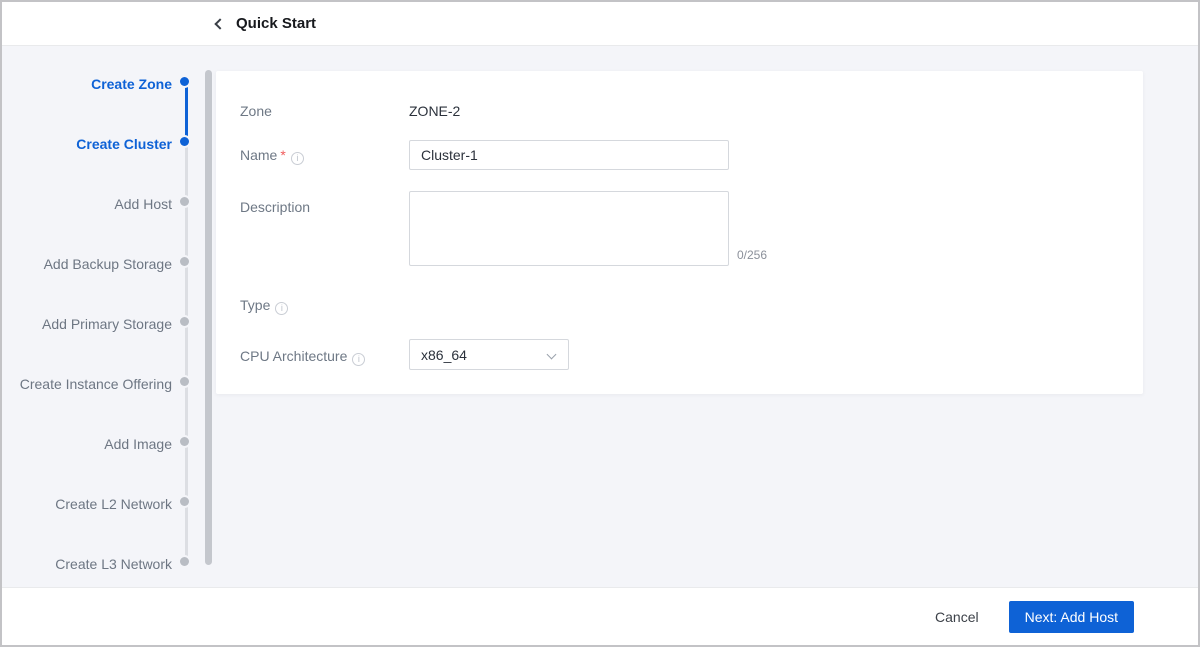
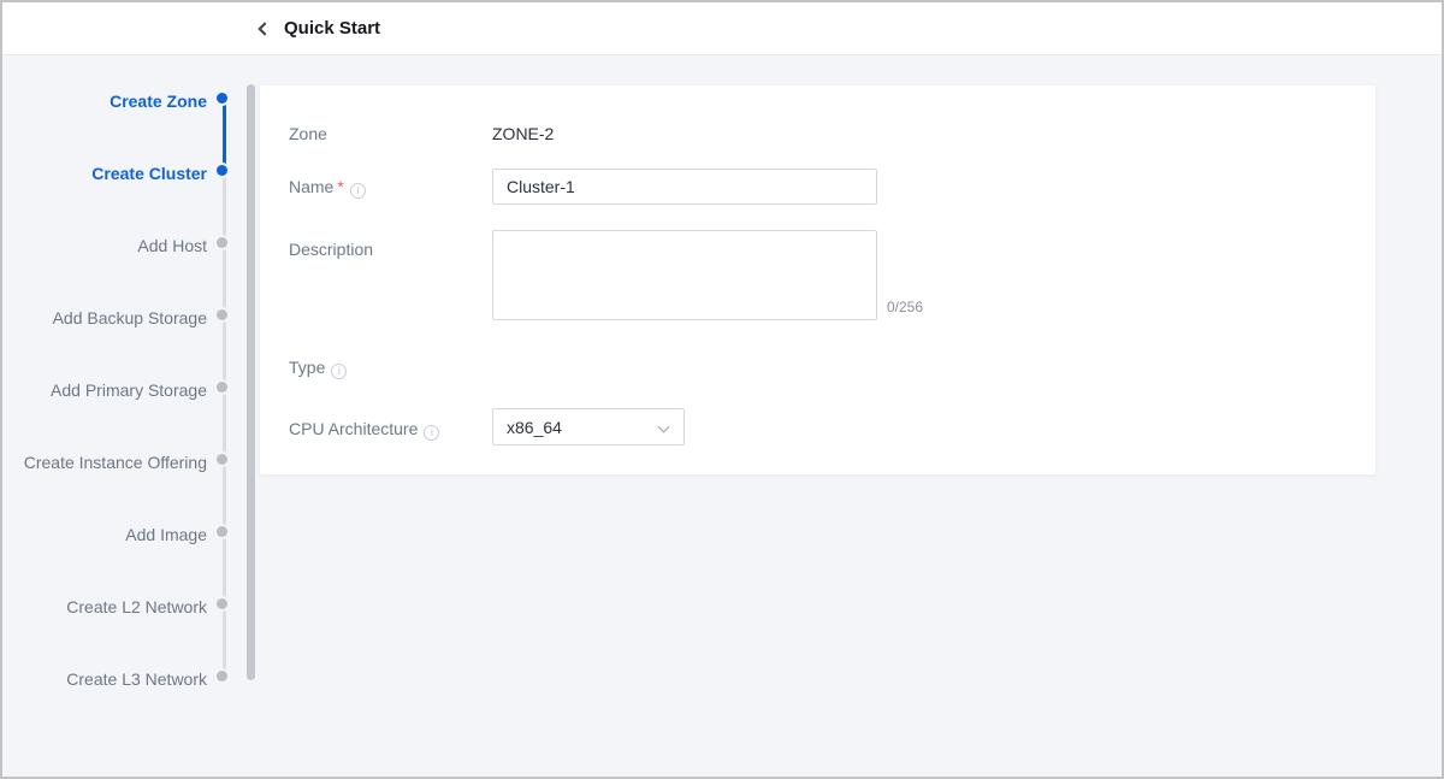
  Quick Start
  Create Zone
  Create Cluster
  Add Host
  Add Backup Storage
  Add Primary Storage
  Create Instance Offering
  Add Image
  Create L2 Network
  Create L3 Network
  Zone
  ZONE-2
  Name * i
  Cluster-1
  Description
  0/256
  Type i
  CPU Architecture i
  x86_64
- Cancel
- Next: Add Host
